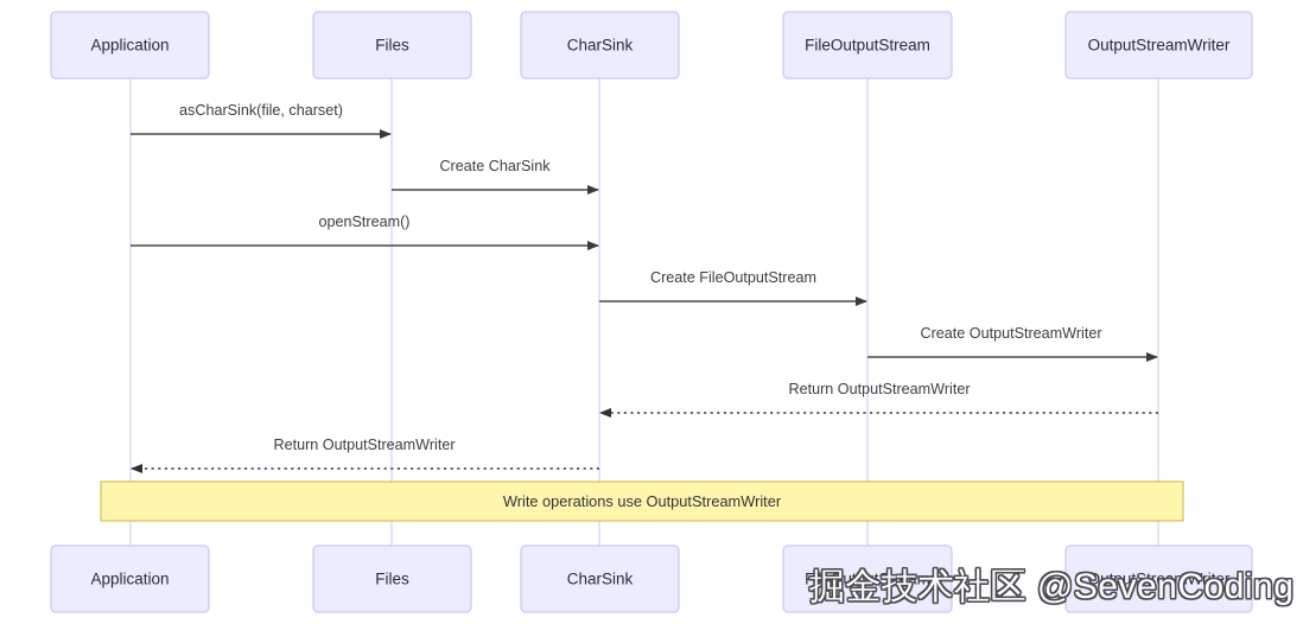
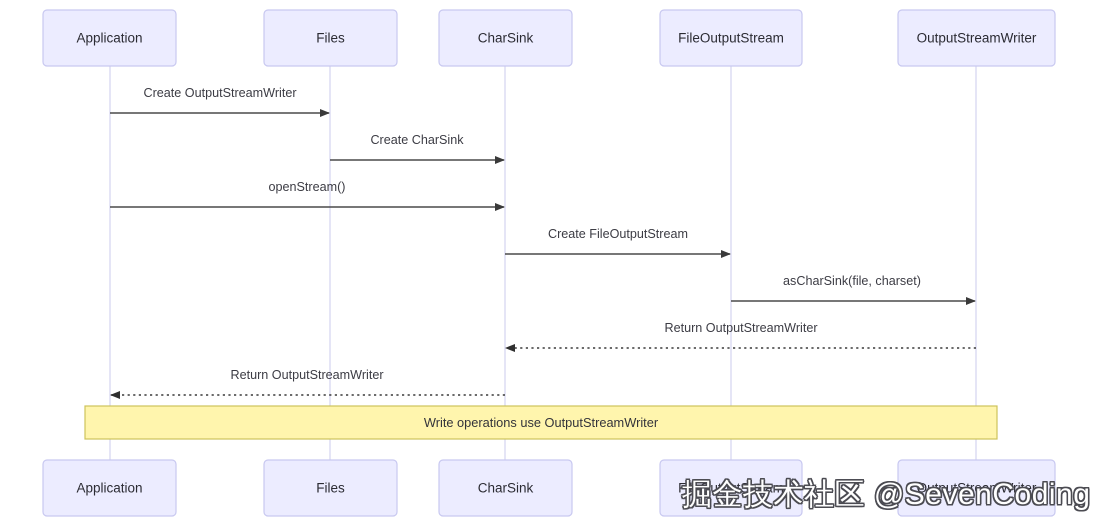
  Application
  Files
  CharSink
  FileOutputStream
  OutputStreamWriter
- asCharSink(file, charset)
+ Create OutputStreamWriter
  Create CharSink
  openStream()
  Create FileOutputStream
- Create OutputStreamWriter
+ asCharSink(file, charset)
  Return OutputStreamWriter
  Return OutputStreamWriter
  Write operations use OutputStreamWriter
  Application
  Files
  CharSink
  FileOutputStream
  OutputStreamWriter
  掘金技术社区 @SevenCoding
